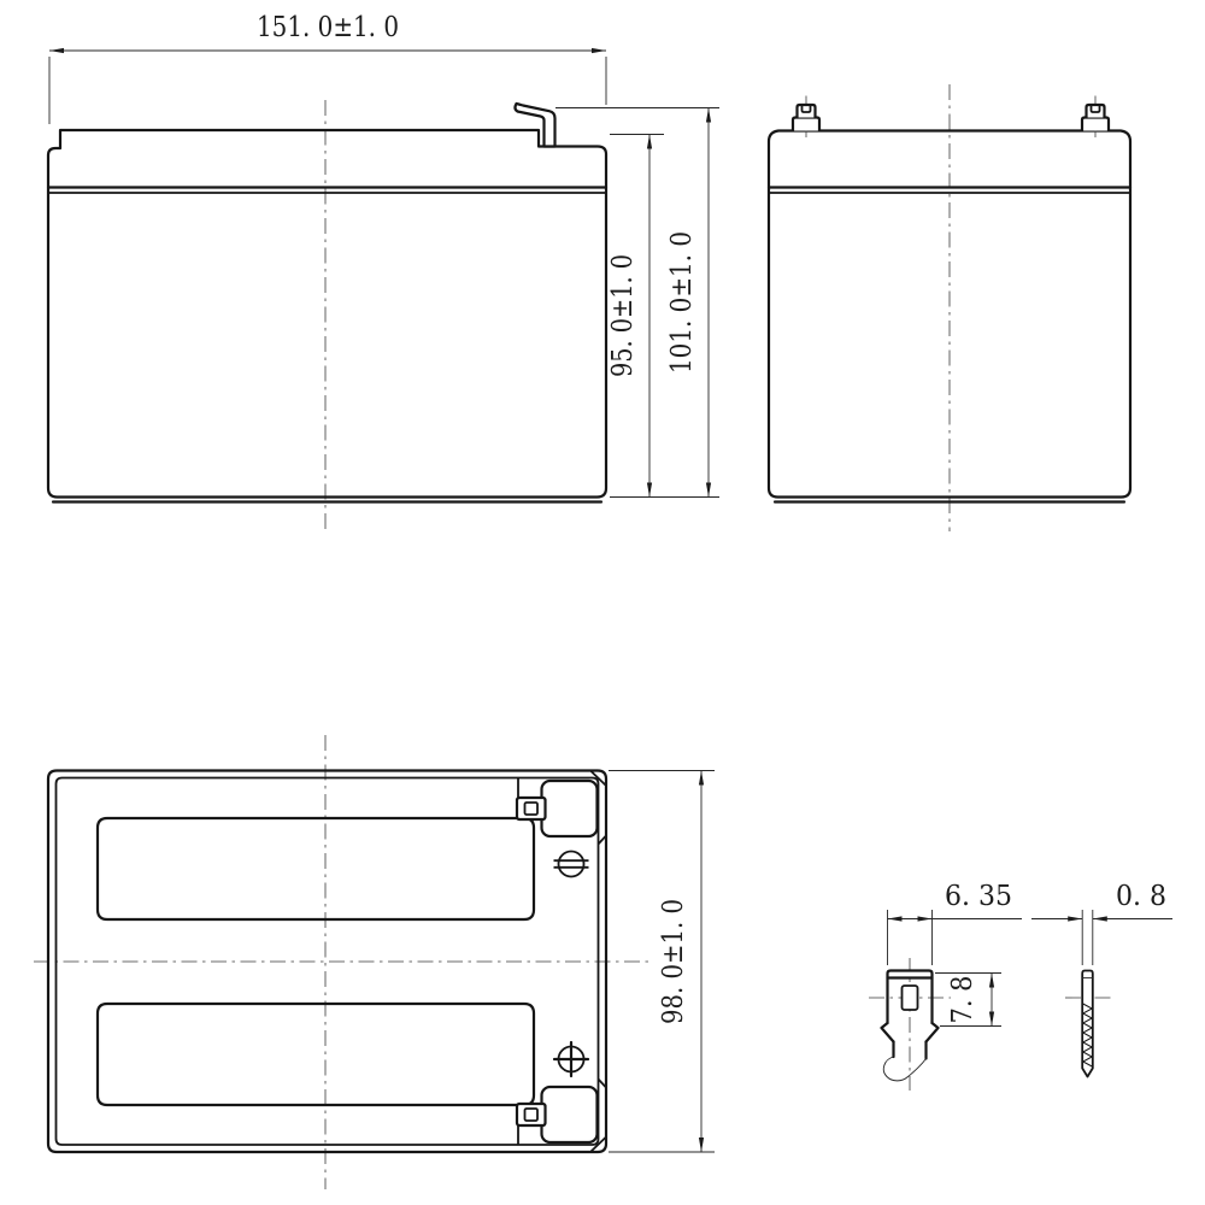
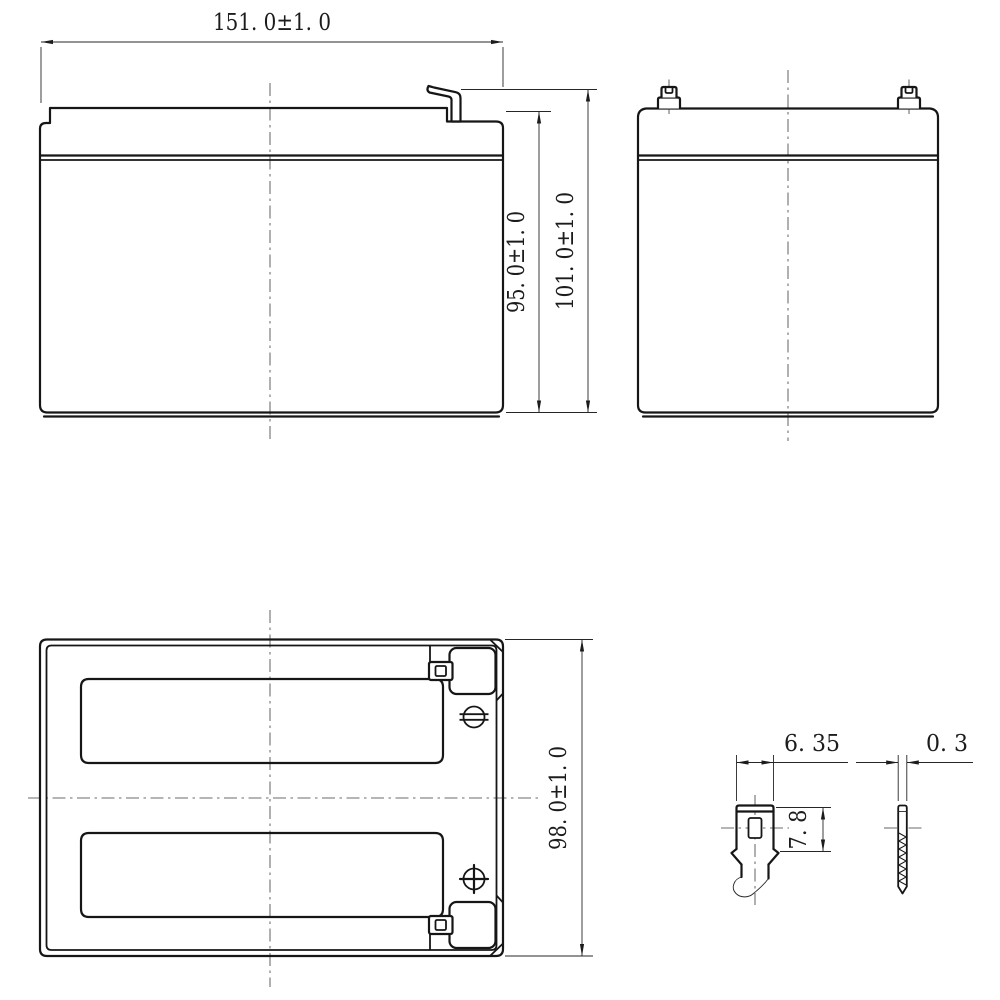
  151. 0±1. 0
  6. 35
- 0. 8
+ 0. 3
